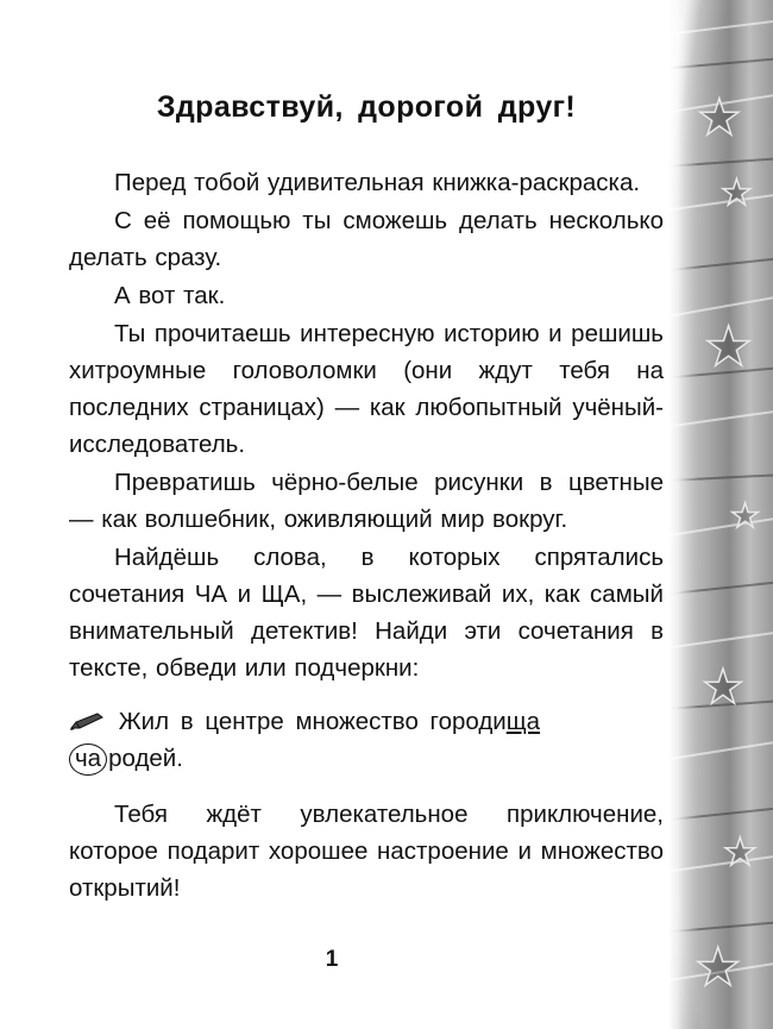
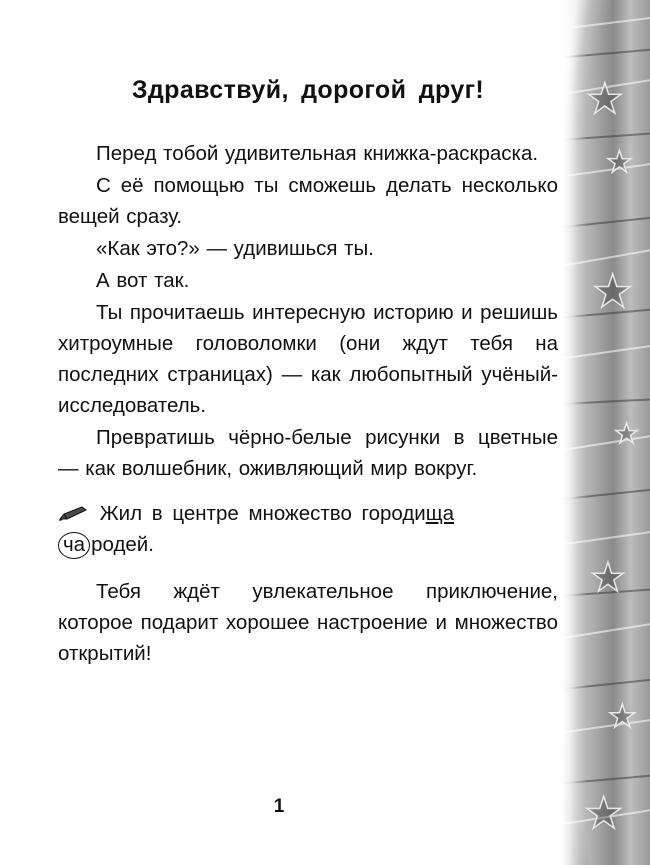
  ★
  ★
  ★
  ★
  ★
  ★
  ★
  Здравствуй, дорогой друг!
  Перед тобой удивительная книжка-раскраска.
- С её помощью ты сможешь делать несколько делать сразу.
+ С её помощью ты сможешь делать несколько вещей сразу.
+ «Как это?» — удивишься ты.
  А вот так.
  Ты прочитаешь интересную историю и решишь хитроумные головоломки (они ждут тебя на последних страницах) — как любопытный учёный-исследователь.
  Превратишь чёрно-белые рисунки в цветные — как волшебник, оживляющий мир вокруг.
- Найдёшь слова, в которых спрятались сочетания ЧА и ЩА, — выслеживай их, как самый внимательный детектив! Найди эти сочетания в тексте, обведи или подчеркни:
  Жил в центре множество городища
  ча родей.
  Тебя ждёт увлекательное приключение, которое подарит хорошее настроение и множество открытий!
  1
